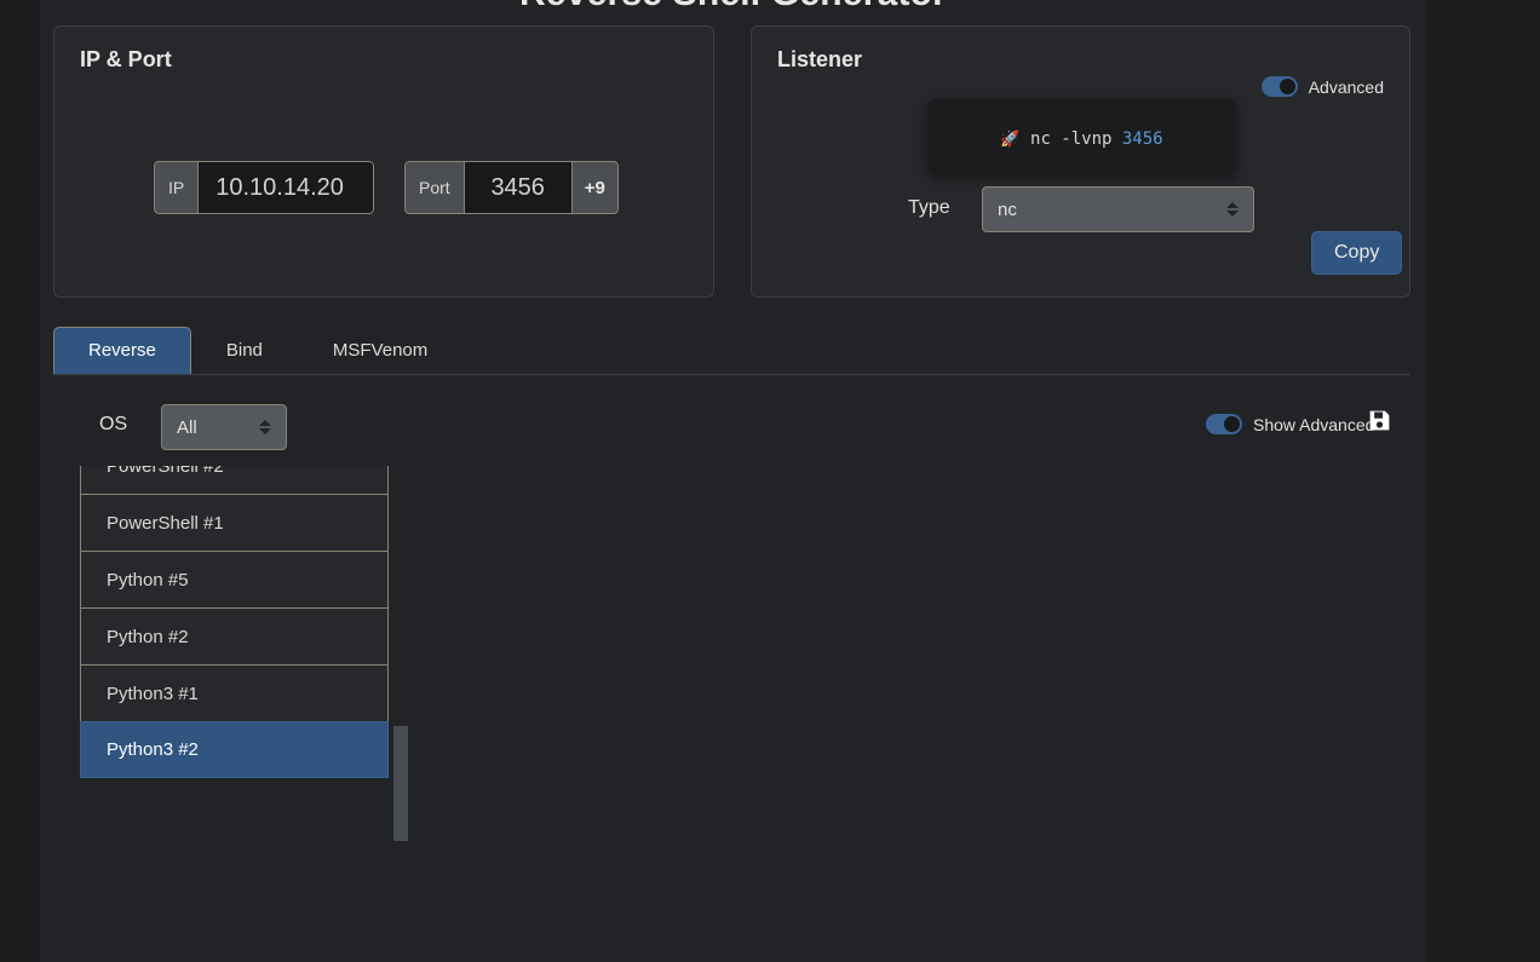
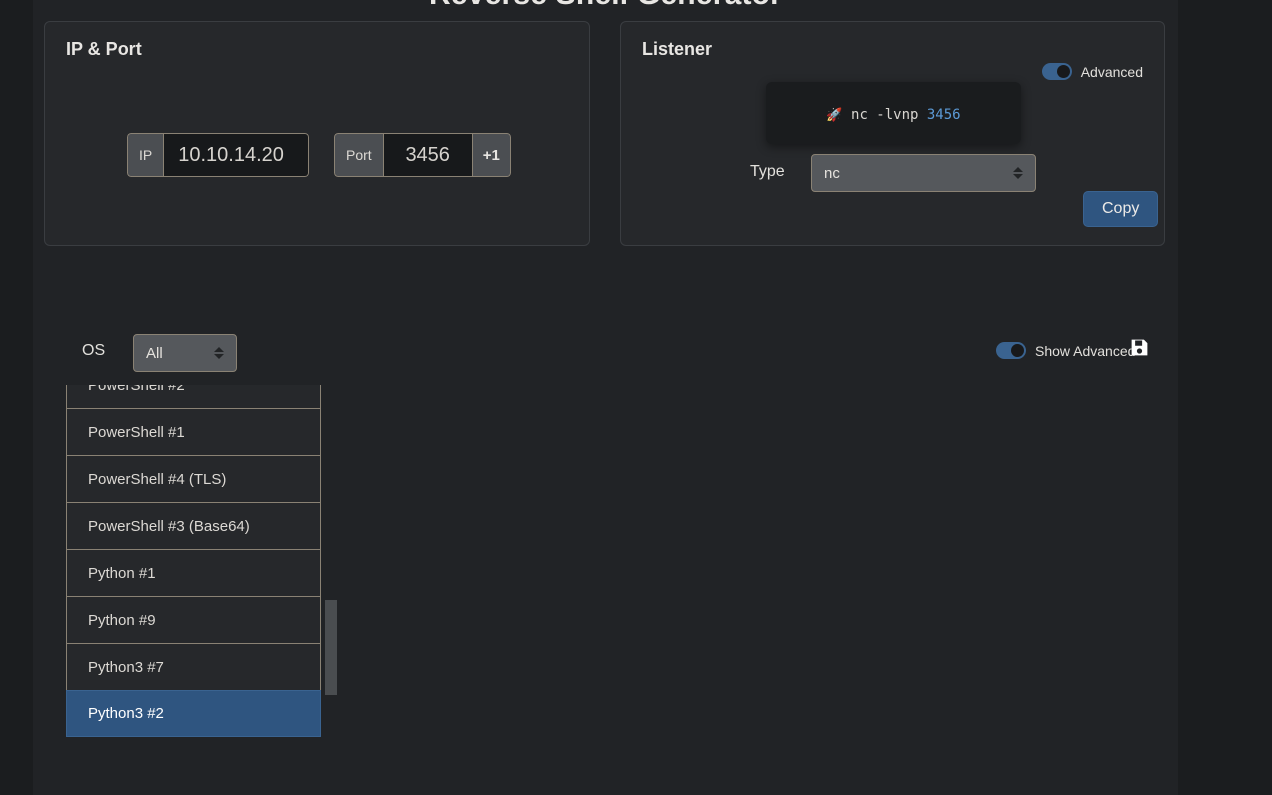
  IP & Port
  IP
  10.10.14.20
  Port
  3456
- +9
+ +1
  Listener
  Advanced
  🚀 nc -lvnp 3456
  Type
  nc
  Copy
- Reverse
- Bind
- MSFVenom
  OS
  All
  Show Advance
  PowerShell #2
  PowerShell #1
+ PowerShell #4 (TLS)
+ PowerShell #3 (Base64)
- Python #5
+ Python #1
- Python #2
+ Python #9
- Python3 #1
+ Python3 #7
  Python3 #2
